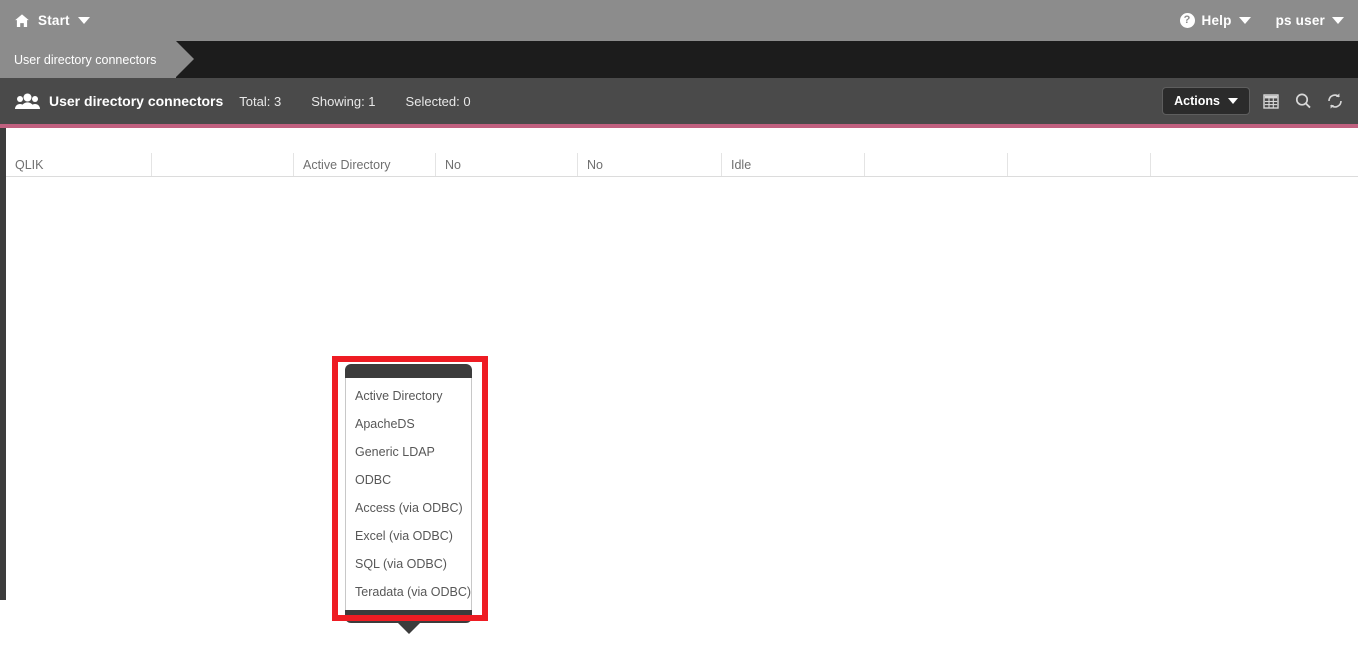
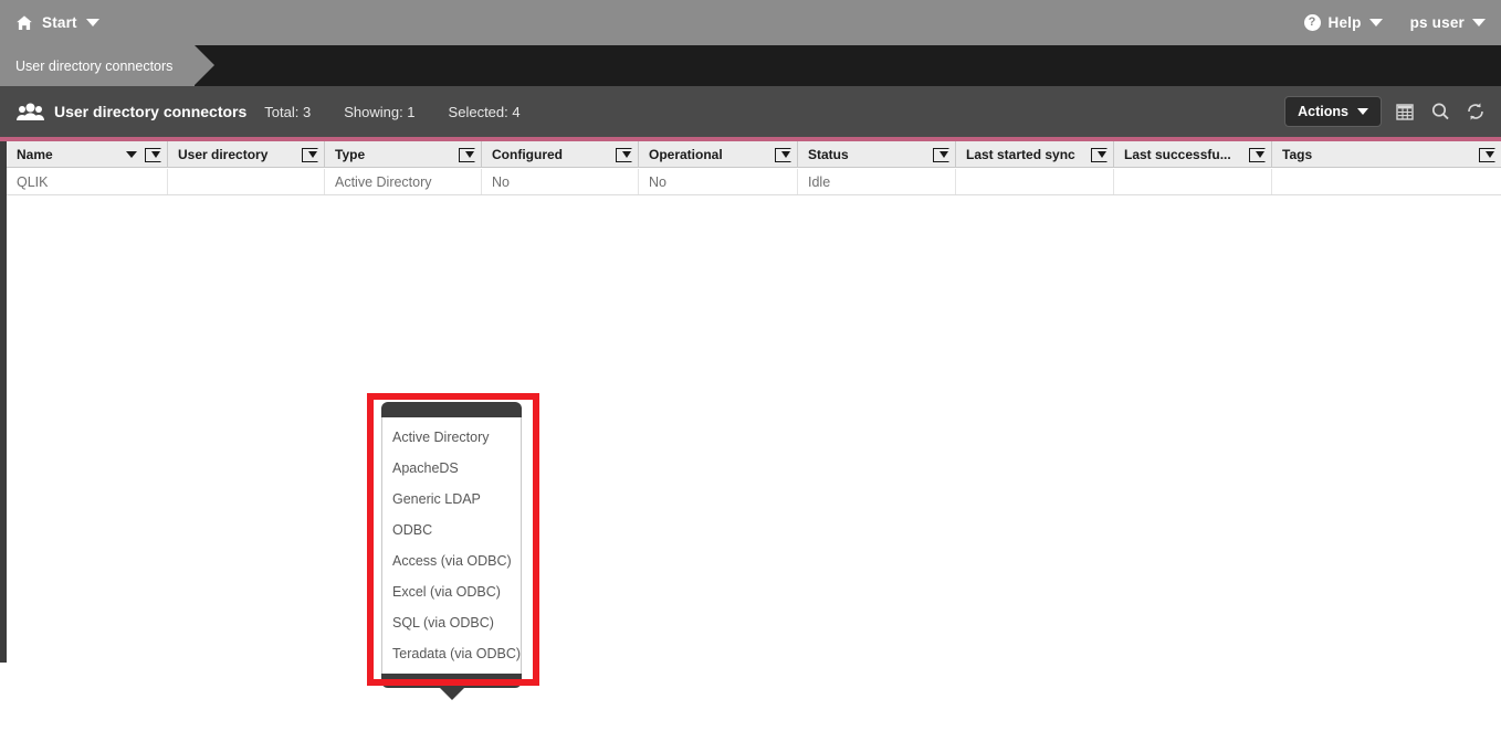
  Start
  ?
  Help
  ps user
  User directory connectors
  User directory connectors
  Total: 3
  Showing: 1
- Selected: 0
+ Selected: 4
  Actions
+ Name
+ User directory
+ Type
+ Configured
+ Operational
+ Status
+ Last started sync
+ Last successfu...
+ Tags
  QLIK
  Active Directory
  No
  No
  Idle
  Active Directory
  ApacheDS
  Generic LDAP
  ODBC
  Access (via ODBC)
  Excel (via ODBC)
  SQL (via ODBC)
  Teradata (via ODBC)
